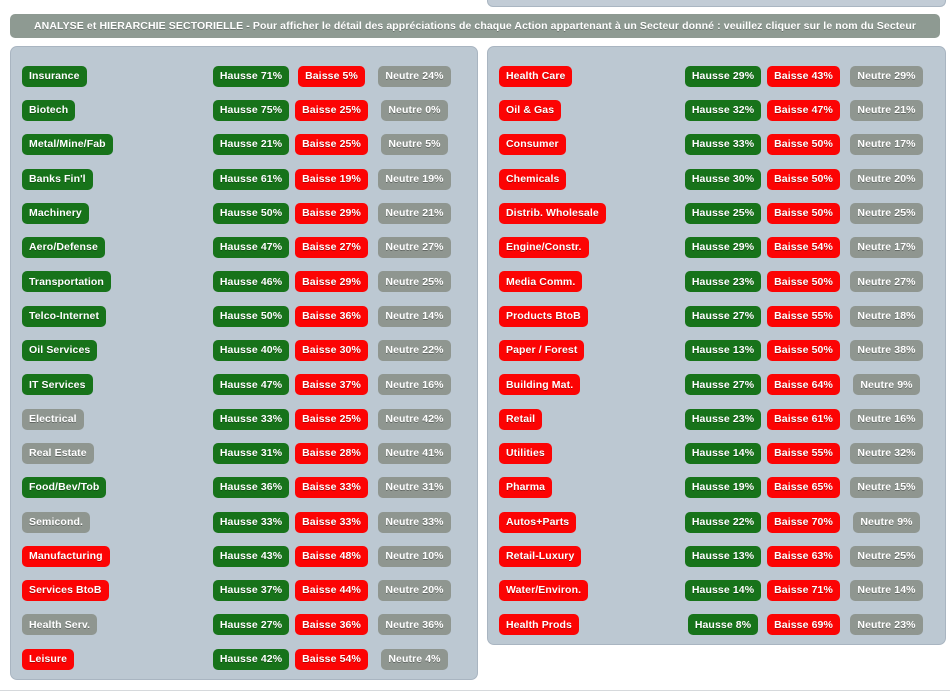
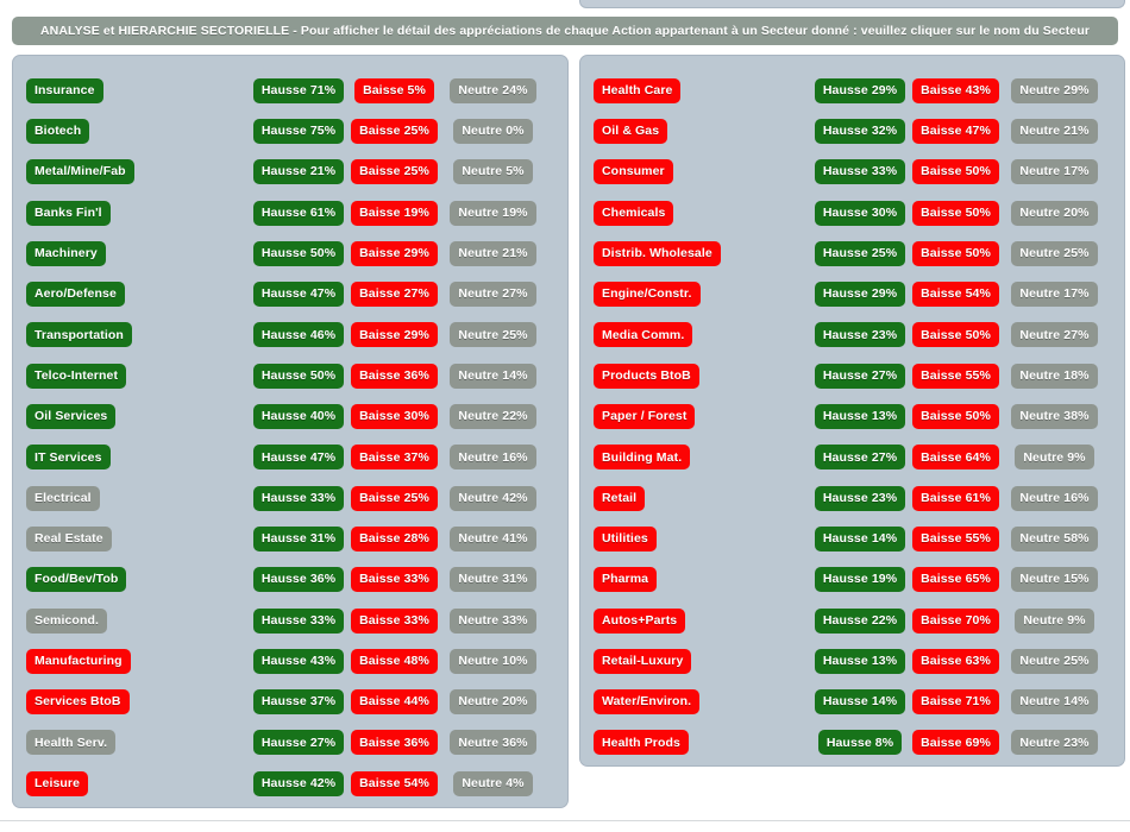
  ANALYSE et HIERARCHIE SECTORIELLE - Pour afficher le détail des appréciations de chaque Action appartenant à un Secteur donné : veuillez cliquer sur le nom du Secteur
  Insurance
  Hausse 71%
  Baisse 5%
  Neutre 24%
  Biotech
  Hausse 75%
  Baisse 25%
  Neutre 0%
  Metal/Mine/Fab
  Hausse 21%
  Baisse 25%
  Neutre 5%
  Banks Fin'l
  Hausse 61%
  Baisse 19%
  Neutre 19%
  Machinery
  Hausse 50%
  Baisse 29%
  Neutre 21%
  Aero/Defense
  Hausse 47%
  Baisse 27%
  Neutre 27%
  Transportation
  Hausse 46%
  Baisse 29%
  Neutre 25%
  Telco-Internet
  Hausse 50%
  Baisse 36%
  Neutre 14%
  Oil Services
  Hausse 40%
  Baisse 30%
  Neutre 22%
  IT Services
  Hausse 47%
  Baisse 37%
  Neutre 16%
  Electrical
  Hausse 33%
  Baisse 25%
  Neutre 42%
  Real Estate
  Hausse 31%
  Baisse 28%
  Neutre 41%
  Food/Bev/Tob
  Hausse 36%
  Baisse 33%
  Neutre 31%
  Semicond.
  Hausse 33%
  Baisse 33%
  Neutre 33%
  Manufacturing
  Hausse 43%
  Baisse 48%
  Neutre 10%
  Services BtoB
  Hausse 37%
  Baisse 44%
  Neutre 20%
  Health Serv.
  Hausse 27%
  Baisse 36%
  Neutre 36%
  Leisure
  Hausse 42%
  Baisse 54%
  Neutre 4%
  Health Care
  Hausse 29%
  Baisse 43%
  Neutre 29%
  Oil & Gas
  Hausse 32%
  Baisse 47%
  Neutre 21%
  Consumer
  Hausse 33%
  Baisse 50%
  Neutre 17%
  Chemicals
  Hausse 30%
  Baisse 50%
  Neutre 20%
  Distrib. Wholesale
  Hausse 25%
  Baisse 50%
  Neutre 25%
  Engine/Constr.
  Hausse 29%
  Baisse 54%
  Neutre 17%
  Media Comm.
  Hausse 23%
  Baisse 50%
  Neutre 27%
  Products BtoB
  Hausse 27%
  Baisse 55%
  Neutre 18%
  Paper / Forest
  Hausse 13%
  Baisse 50%
  Neutre 38%
  Building Mat.
  Hausse 27%
  Baisse 64%
  Neutre 9%
  Retail
  Hausse 23%
  Baisse 61%
  Neutre 16%
  Utilities
  Hausse 14%
  Baisse 55%
- Neutre 32%
+ Neutre 58%
  Pharma
  Hausse 19%
  Baisse 65%
  Neutre 15%
  Autos+Parts
  Hausse 22%
  Baisse 70%
  Neutre 9%
  Retail-Luxury
  Hausse 13%
  Baisse 63%
  Neutre 25%
  Water/Environ.
  Hausse 14%
  Baisse 71%
  Neutre 14%
  Health Prods
  Hausse 8%
  Baisse 69%
  Neutre 23%
